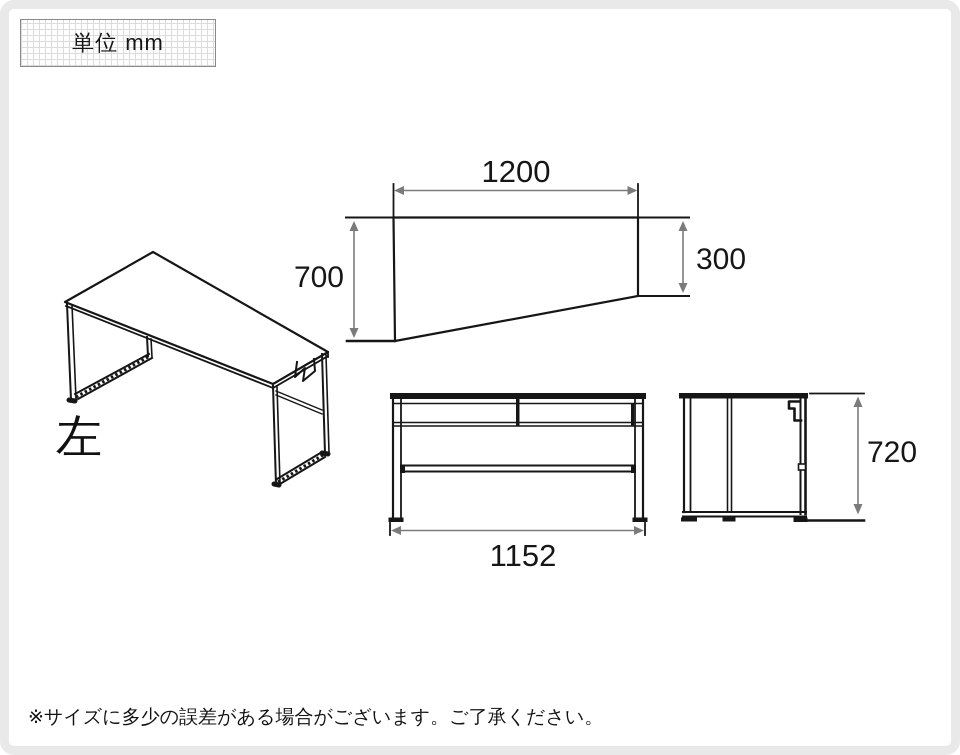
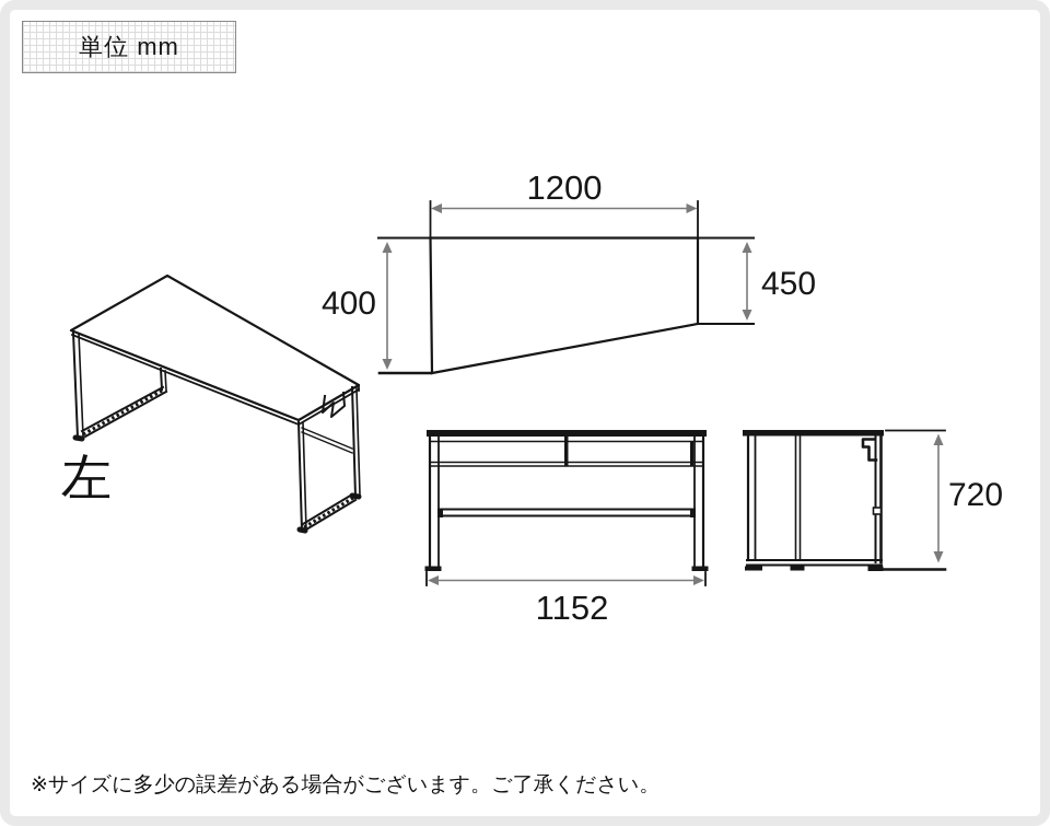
  単位 mm
  1200
- 700
+ 400
- 300
+ 450
  1152
  720
  左
  ※サイズに多少の誤差がある場合がございます。ご了承ください。
